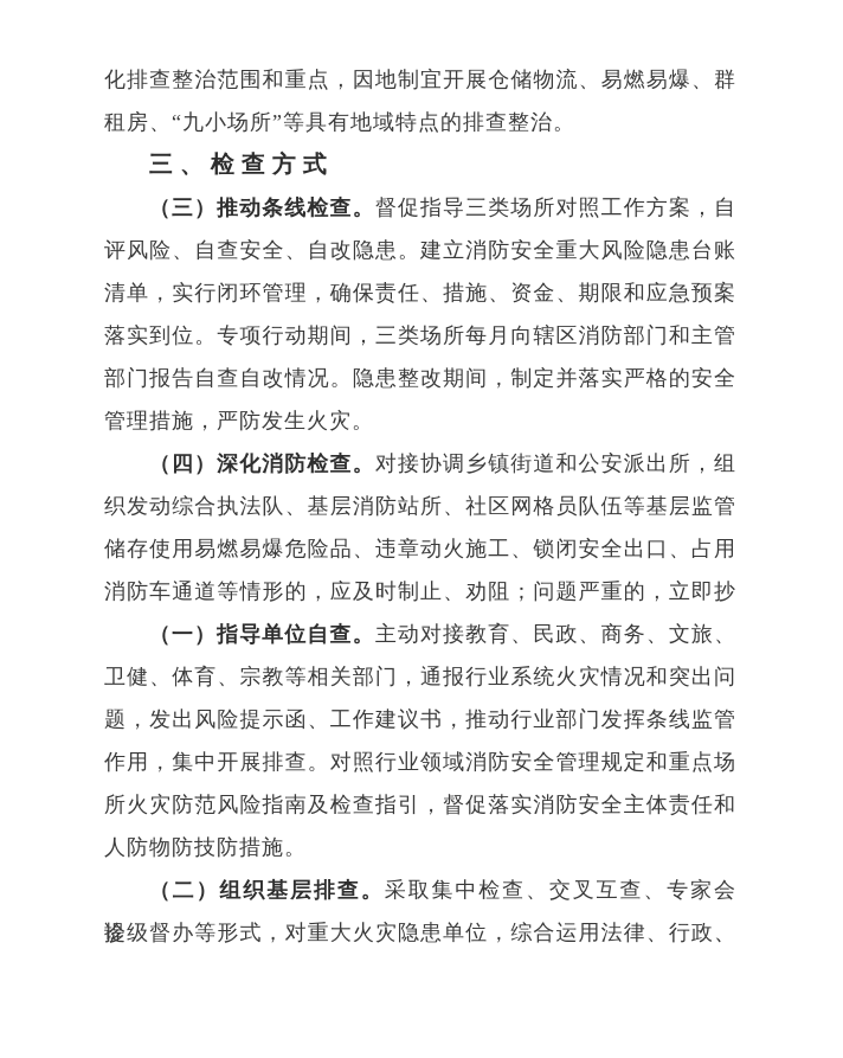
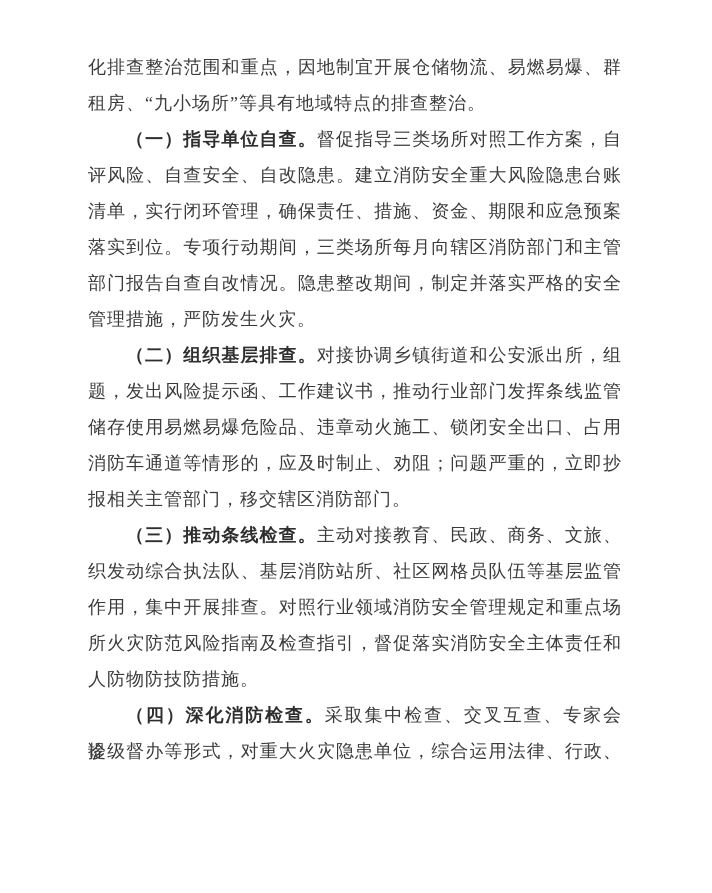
  化排查整治范围和重点，因地制宜开展仓储物流、易燃易爆、群
  租房、“九小场所”等具有地域特点的排查整治。
- 三、检查方式
- （三）推动条线检查。督促指导三类场所对照工作方案，自
+ （一）指导单位自查。督促指导三类场所对照工作方案，自
  评风险、自查安全、自改隐患。建立消防安全重大风险隐患台账
  清单，实行闭环管理，确保责任、措施、资金、期限和应急预案
  落实到位。专项行动期间，三类场所每月向辖区消防部门和主管
  部门报告自查自改情况。隐患整改期间，制定并落实严格的安全
  管理措施，严防发生火灾。
- （四）深化消防检查。对接协调乡镇街道和公安派出所，组
+ （二）组织基层排查。对接协调乡镇街道和公安派出所，组
- 织发动综合执法队、基层消防站所、社区网格员队伍等基层监管
+ 题，发出风险提示函、工作建议书，推动行业部门发挥条线监管
  储存使用易燃易爆危险品、违章动火施工、锁闭安全出口、占用
  消防车通道等情形的，应及时制止、劝阻；问题严重的，立即抄
+ 报相关主管部门，移交辖区消防部门。
- （一）指导单位自查。主动对接教育、民政、商务、文旅、
+ （三）推动条线检查。主动对接教育、民政、商务、文旅、
- 卫健、体育、宗教等相关部门，通报行业系统火灾情况和突出问
- 题，发出风险提示函、工作建议书，推动行业部门发挥条线监管
+ 织发动综合执法队、基层消防站所、社区网格员队伍等基层监管
  作用，集中开展排查。对照行业领域消防安全管理规定和重点场
  所火灾防范风险指南及检查指引，督促落实消防安全主体责任和
  人防物防技防措施。
- （二）组织基层排查。采取集中检查、交叉互查、专家会诊、
+ （四）深化消防检查。采取集中检查、交叉互查、专家会诊、
  提级督办等形式，对重大火灾隐患单位，综合运用法律、行政、
